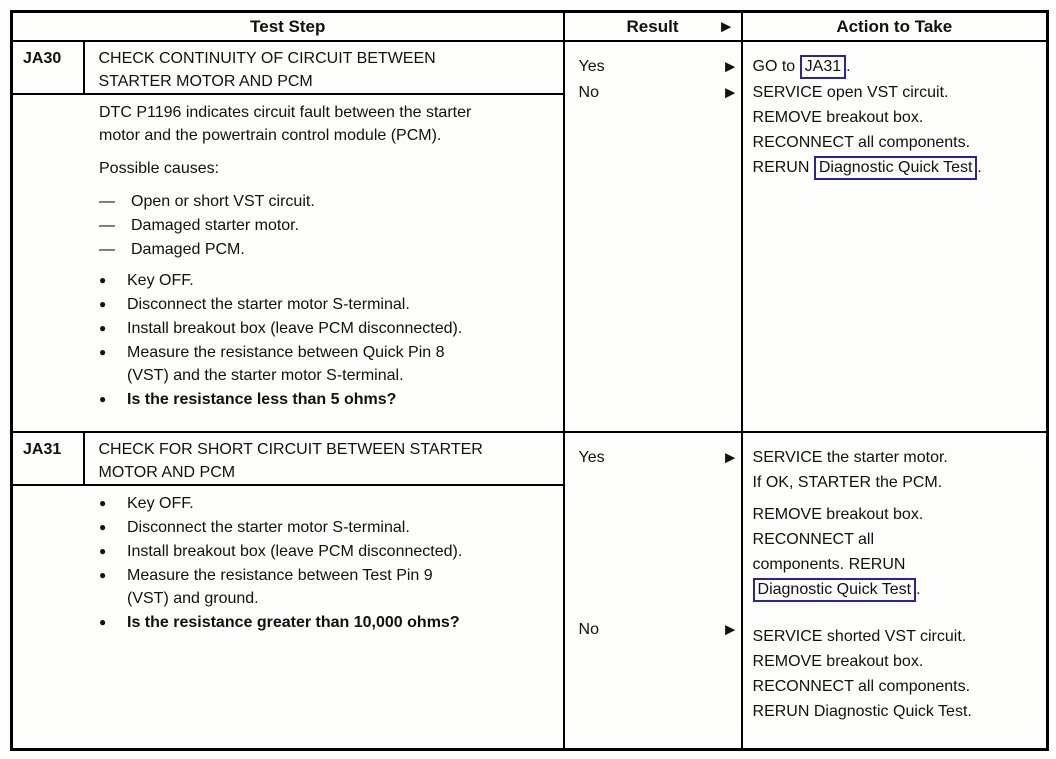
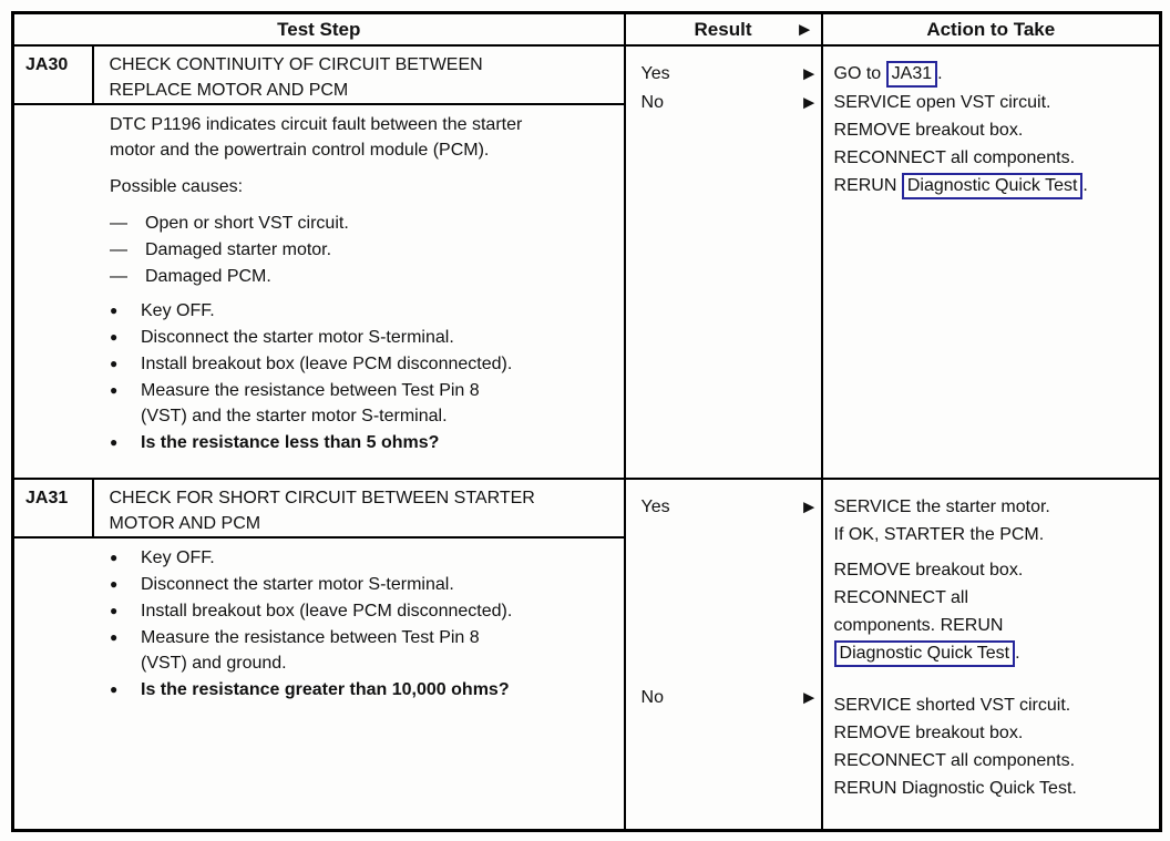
  Test Step	Result ►	Action to Take
- JA30	CHECK CONTINUITY OF CIRCUIT BETWEEN STARTER MOTOR AND PCM	Yes ► No ►	GO to JA31 . SERVICE open VST circuit. REMOVE breakout box. RECONNECT all components. RERUN Diagnostic Quick Test .
+ JA30	CHECK CONTINUITY OF CIRCUIT BETWEEN REPLACE MOTOR AND PCM	Yes ► No ►	GO to JA31 . SERVICE open VST circuit. REMOVE breakout box. RECONNECT all components. RERUN Diagnostic Quick Test .
- DTC P1196 indicates circuit fault between the starter motor and the powertrain control module (PCM). Possible causes: — Open or short VST circuit. — Damaged starter motor. — Damaged PCM. ● Key OFF. ● Disconnect the starter motor S-terminal. ● Install breakout box (leave PCM disconnected). ● Measure the resistance between Quick Pin 8 (VST) and the starter motor S-terminal. ● Is the resistance less than 5 ohms?
+ DTC P1196 indicates circuit fault between the starter motor and the powertrain control module (PCM). Possible causes: — Open or short VST circuit. — Damaged starter motor. — Damaged PCM. ● Key OFF. ● Disconnect the starter motor S-terminal. ● Install breakout box (leave PCM disconnected). ● Measure the resistance between Test Pin 8 (VST) and the starter motor S-terminal. ● Is the resistance less than 5 ohms?
  JA31	CHECK FOR SHORT CIRCUIT BETWEEN STARTER MOTOR AND PCM	Yes ► No ►	SERVICE the starter motor. If OK, STARTER the PCM. REMOVE breakout box. RECONNECT all components. RERUN Diagnostic Quick Test . SERVICE shorted VST circuit. REMOVE breakout box. RECONNECT all components. RERUN Diagnostic Quick Test.
- ● Key OFF. ● Disconnect the starter motor S-terminal. ● Install breakout box (leave PCM disconnected). ● Measure the resistance between Test Pin 9 (VST) and ground. ● Is the resistance greater than 10,000 ohms?
+ ● Key OFF. ● Disconnect the starter motor S-terminal. ● Install breakout box (leave PCM disconnected). ● Measure the resistance between Test Pin 8 (VST) and ground. ● Is the resistance greater than 10,000 ohms?
